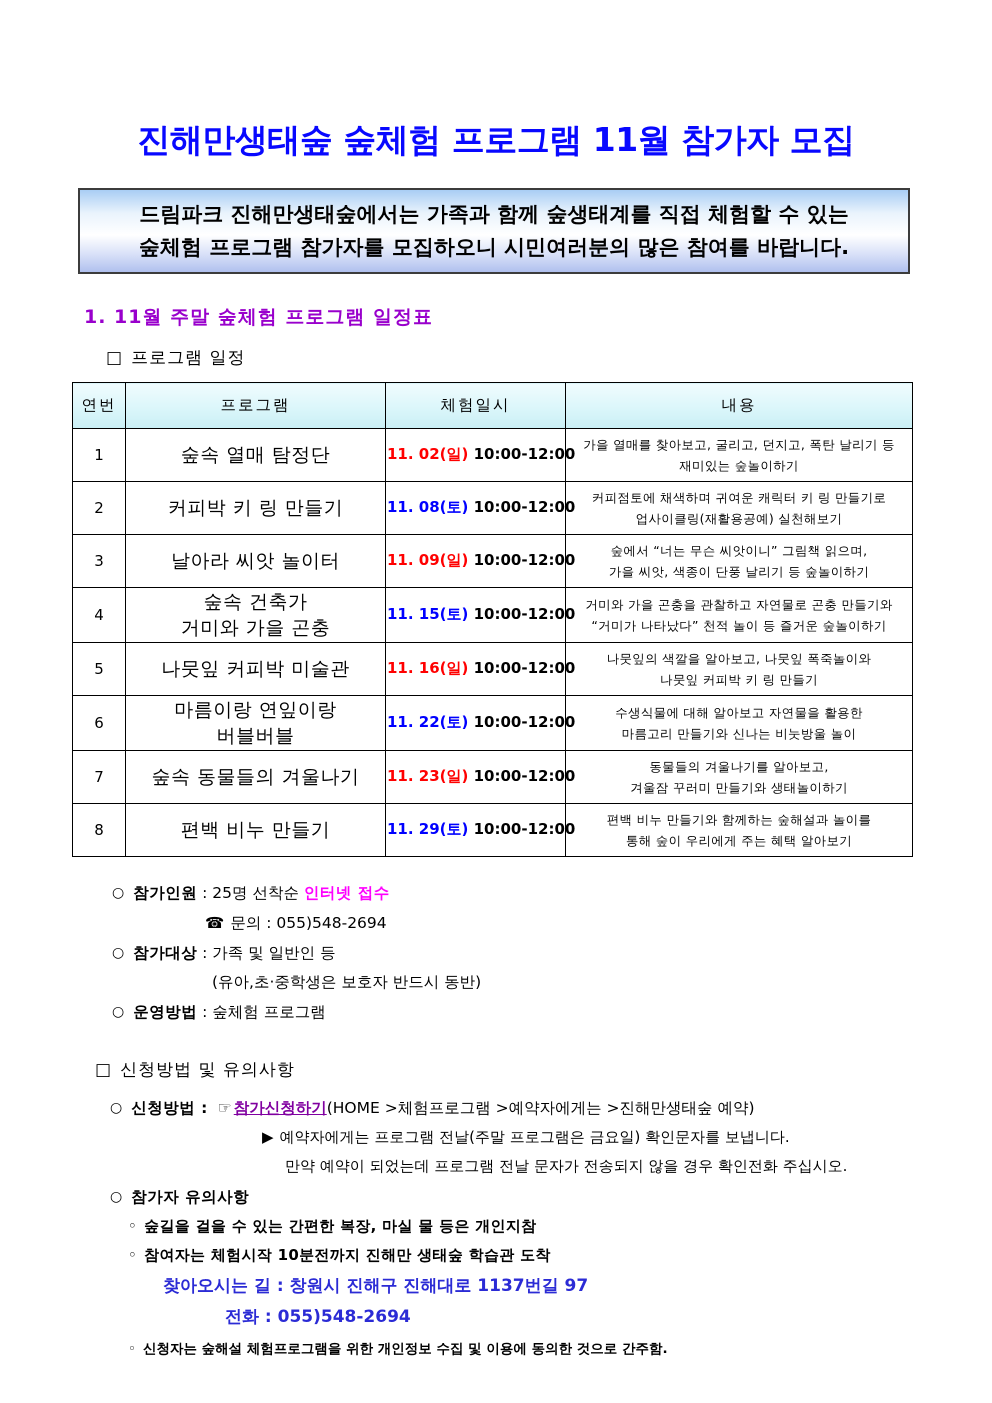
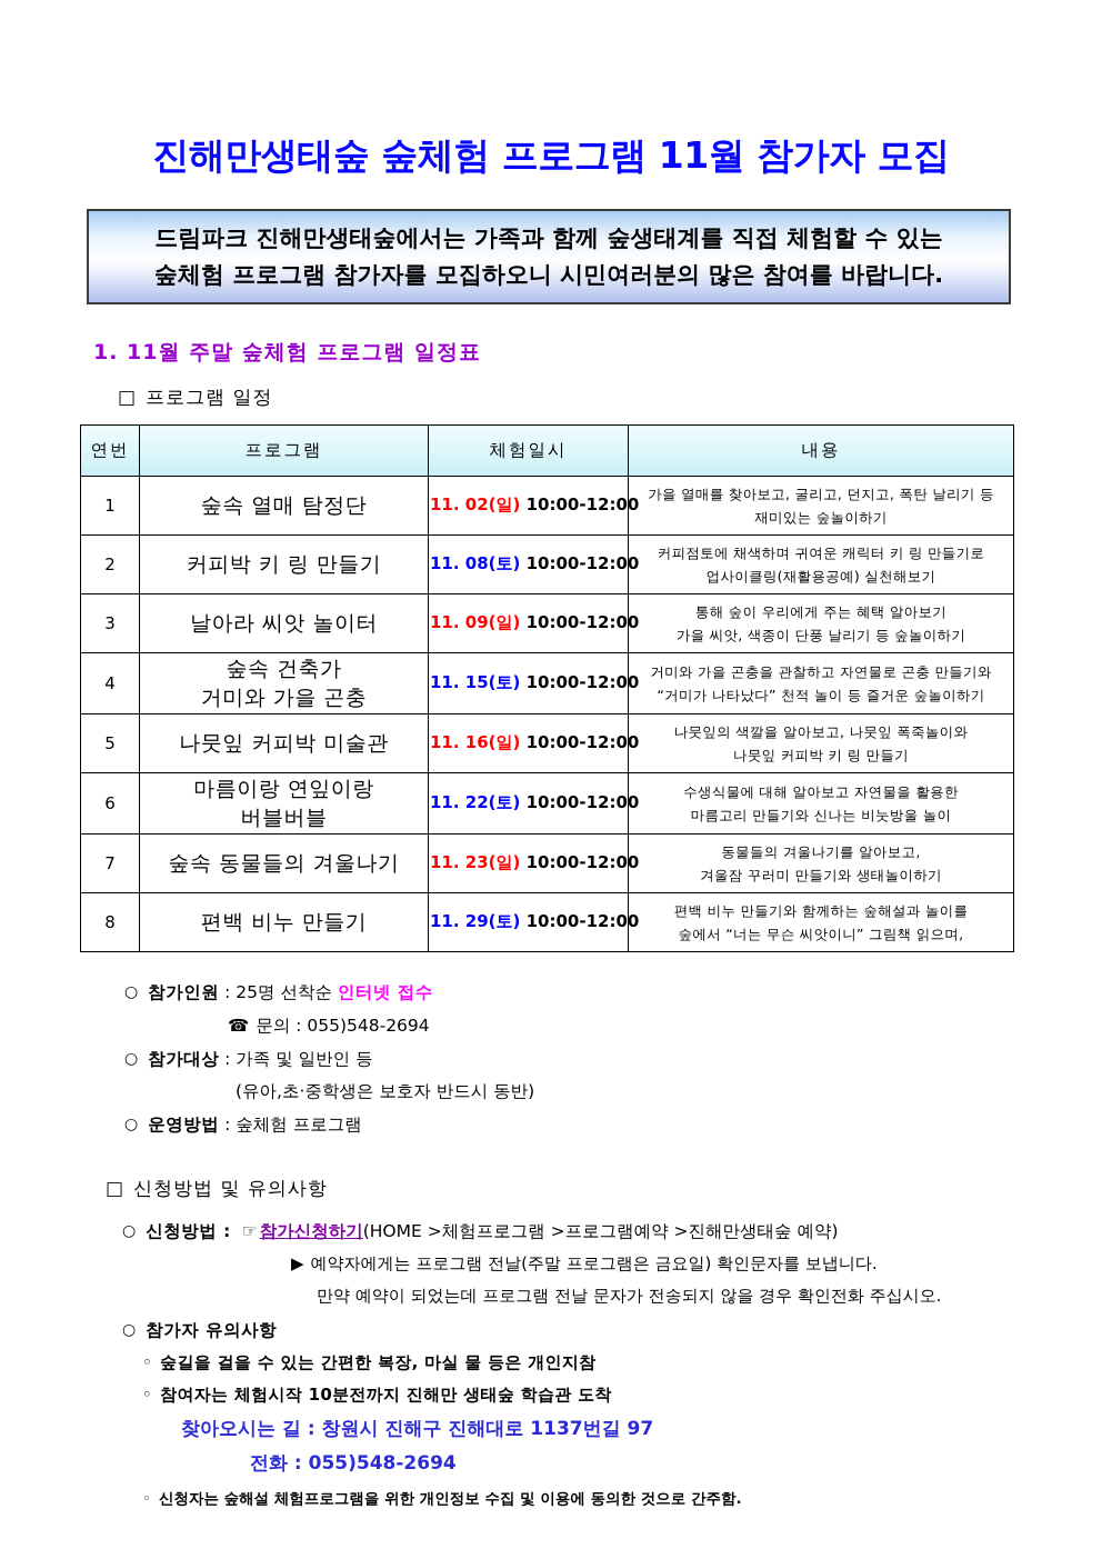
  진해만생태숲 숲체험 프로그램 11월 참가자 모집
  드림파크 진해만생태숲에서는 가족과 함께 숲생태계를 직접 체험할 수 있는
  숲체험 프로그램 참가자를 모집하오니 시민여러분의 많은 참여를 바랍니다.
  1. 11월 주말 숲체험 프로그램 일정표
  □ 프로그램 일정
  연번	프로그램	체험일시	내용
  1	숲속 열매 탐정단	11. 02(일) 10:00-12:00	가을 열매를 찾아보고, 굴리고, 던지고, 폭탄 날리기 등재미있는 숲놀이하기
  2	커피박 키 링 만들기	11. 08(토) 10:00-12:00	커피점토에 채색하며 귀여운 캐릭터 키 링 만들기로업사이클링(재활용공예) 실천해보기
- 3	날아라 씨앗 놀이터	11. 09(일) 10:00-12:00	숲에서 “너는 무슨 씨앗이니” 그림책 읽으며,가을 씨앗, 색종이 단풍 날리기 등 숲놀이하기
+ 3	날아라 씨앗 놀이터	11. 09(일) 10:00-12:00	통해 숲이 우리에게 주는 혜택 알아보기가을 씨앗, 색종이 단풍 날리기 등 숲놀이하기
  4	숲속 건축가거미와 가을 곤충	11. 15(토) 10:00-12:00	거미와 가을 곤충을 관찰하고 자연물로 곤충 만들기와“거미가 나타났다” 천적 놀이 등 즐거운 숲놀이하기
  5	나뭇잎 커피박 미술관	11. 16(일) 10:00-12:00	나뭇잎의 색깔을 알아보고, 나뭇잎 폭죽놀이와나뭇잎 커피박 키 링 만들기
  6	마름이랑 연잎이랑버블버블	11. 22(토) 10:00-12:00	수생식물에 대해 알아보고 자연물을 활용한마름고리 만들기와 신나는 비눗방울 놀이
  7	숲속 동물들의 겨울나기	11. 23(일) 10:00-12:00	동물들의 겨울나기를 알아보고,겨울잠 꾸러미 만들기와 생태놀이하기
- 8	편백 비누 만들기	11. 29(토) 10:00-12:00	편백 비누 만들기와 함께하는 숲해설과 놀이를통해 숲이 우리에게 주는 혜택 알아보기
+ 8	편백 비누 만들기	11. 29(토) 10:00-12:00	편백 비누 만들기와 함께하는 숲해설과 놀이를숲에서 “너는 무슨 씨앗이니” 그림책 읽으며,
  ○ 참가인원 : 25명 선착순 인터넷 접수
  ☎ 문의 : 055)548-2694
  ○ 참가대상 : 가족 및 일반인 등
  (유아,초·중학생은 보호자 반드시 동반)
  ○ 운영방법 : 숲체험 프로그램
  □ 신청방법 및 유의사항
- ○ 신청방법 : ☞참가신청하기(HOME >체험프로그램 >예약자에게는 >진해만생태숲 예약)
+ ○ 신청방법 : ☞참가신청하기(HOME >체험프로그램 >프로그램예약 >진해만생태숲 예약)
  ▶ 예약자에게는 프로그램 전날(주말 프로그램은 금요일) 확인문자를 보냅니다.
  만약 예약이 되었는데 프로그램 전날 문자가 전송되지 않을 경우 확인전화 주십시오.
  ○ 참가자 유의사항
  ◦ 숲길을 걸을 수 있는 간편한 복장, 마실 물 등은 개인지참
  ◦ 참여자는 체험시작 10분전까지 진해만 생태숲 학습관 도착
  찾아오시는 길 : 창원시 진해구 진해대로 1137번길 97
  전화 : 055)548-2694
  ◦ 신청자는 숲해설 체험프로그램을 위한 개인정보 수집 및 이용에 동의한 것으로 간주함.
